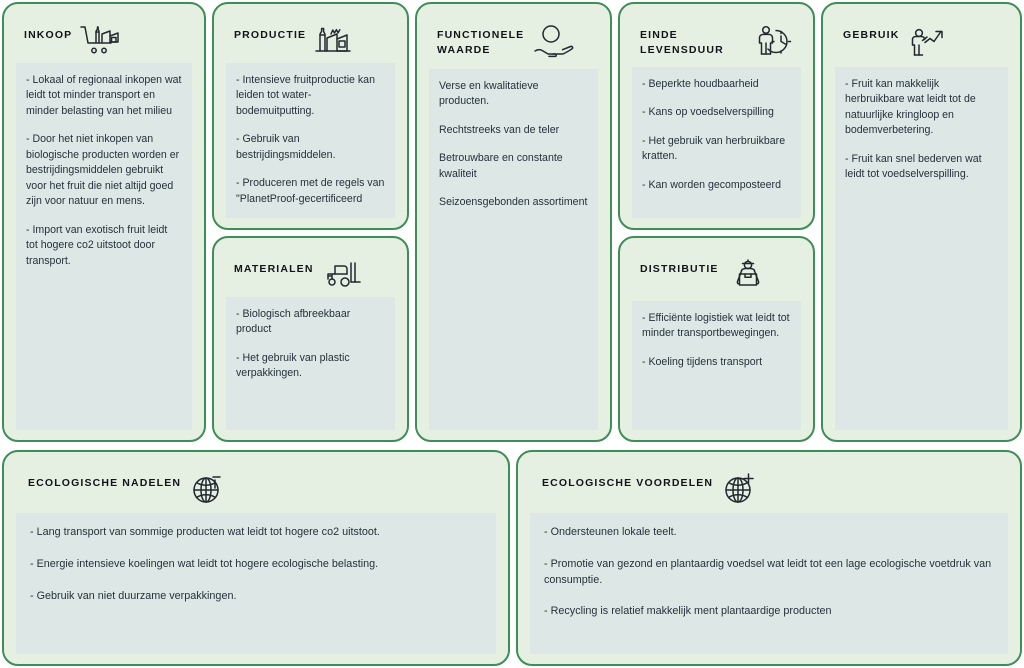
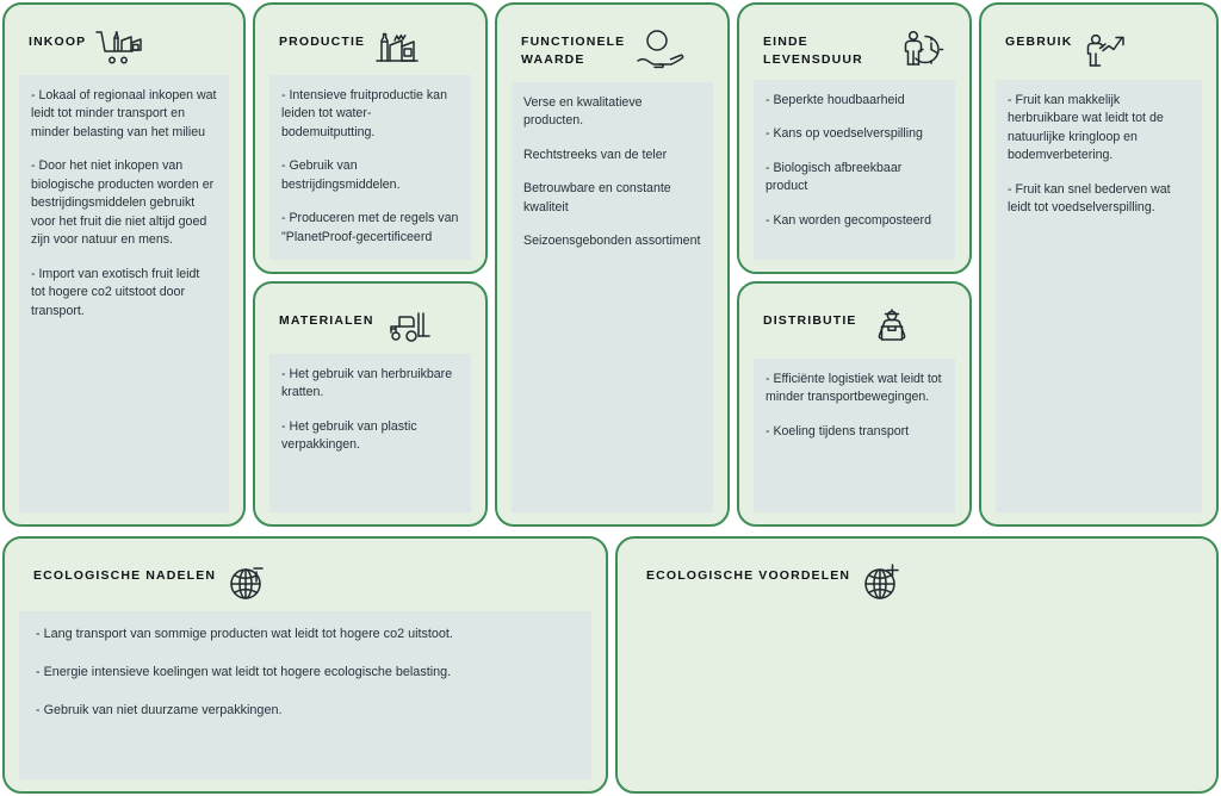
  INKOOP
  - Lokaal of regionaal inkopen wat leidt tot minder transport en minder belasting van het milieu
  - Door het niet inkopen van biologische producten worden er bestrijdingsmiddelen gebruikt voor het fruit die niet altijd goed zijn voor natuur en mens.
  - Import van exotisch fruit leidt tot hogere co2 uitstoot door transport.
  PRODUCTIE
  - Intensieve fruitproductie kan leiden tot water- bodemuitputting.
  - Gebruik van bestrijdingsmiddelen.
  - Produceren met de regels van "PlanetProof-gecertificeerd
  MATERIALEN
- - Biologisch afbreekbaar product
+ - Het gebruik van herbruikbare kratten.
  - Het gebruik van plastic verpakkingen.
  FUNCTIONELE
  WAARDE
  Verse en kwalitatieve producten.
  Rechtstreeks van de teler
  Betrouwbare en constante kwaliteit
  Seizoensgebonden assortiment
  EINDE LEVENSDUUR
  - Beperkte houdbaarheid
  - Kans op voedselverspilling
- - Het gebruik van herbruikbare kratten.
+ - Biologisch afbreekbaar product
  - Kan worden gecomposteerd
  DISTRIBUTIE
  - Efficiënte logistiek wat leidt tot minder transportbewegingen.
  - Koeling tijdens transport
  GEBRUIK
  - Fruit kan makkelijk herbruikbare wat leidt tot de natuurlijke kringloop en bodemverbetering.
  - Fruit kan snel bederven wat leidt tot voedselverspilling.
  ECOLOGISCHE NADELEN
  - Lang transport van sommige producten wat leidt tot hogere co2 uitstoot.
  - Energie intensieve koelingen wat leidt tot hogere ecologische belasting.
  - Gebruik van niet duurzame verpakkingen.
  ECOLOGISCHE VOORDELEN
- - Ondersteunen lokale teelt.
- - Promotie van gezond en plantaardig voedsel wat leidt tot een lage ecologische voetdruk van consumptie.
- - Recycling is relatief makkelijk ment plantaardige producten
